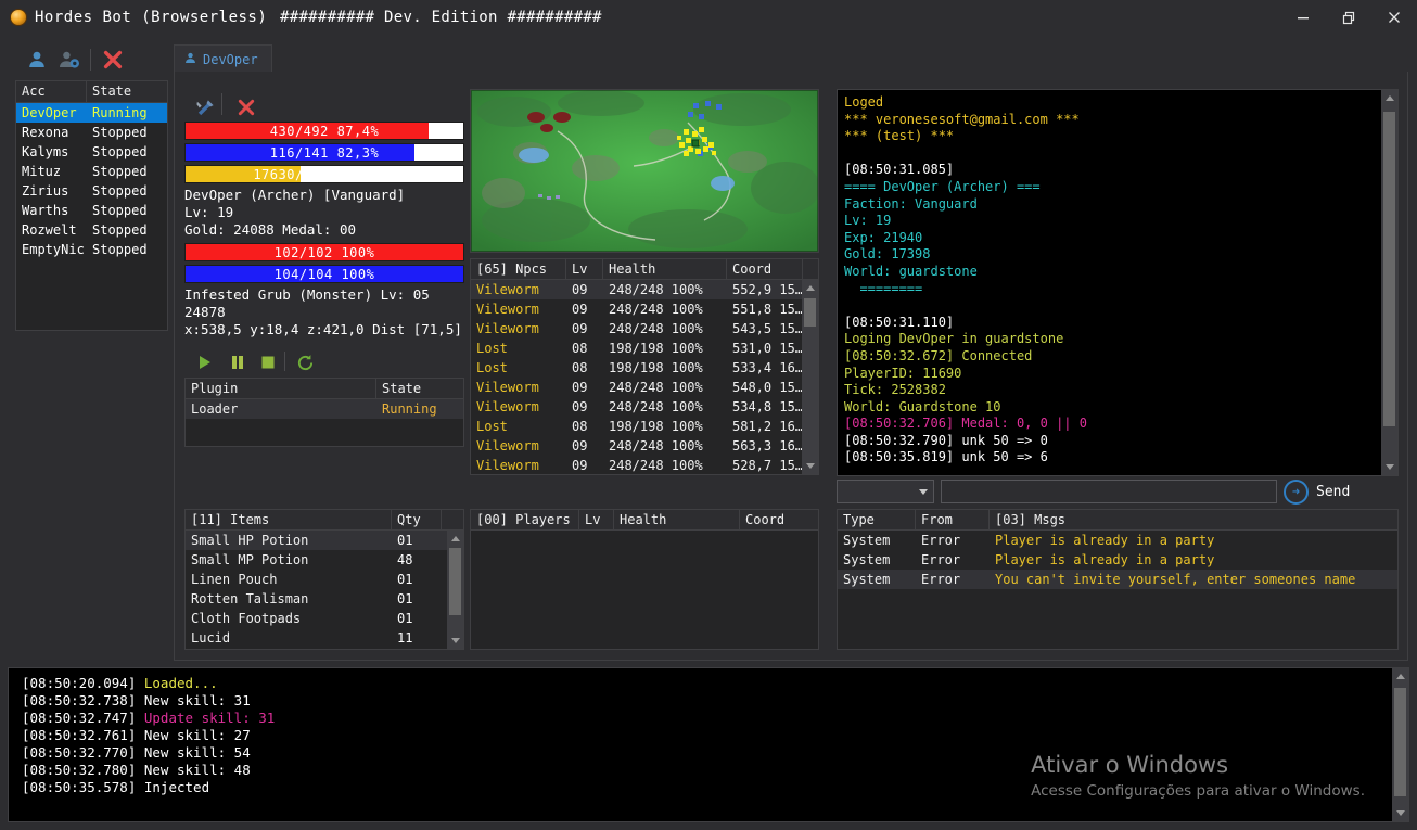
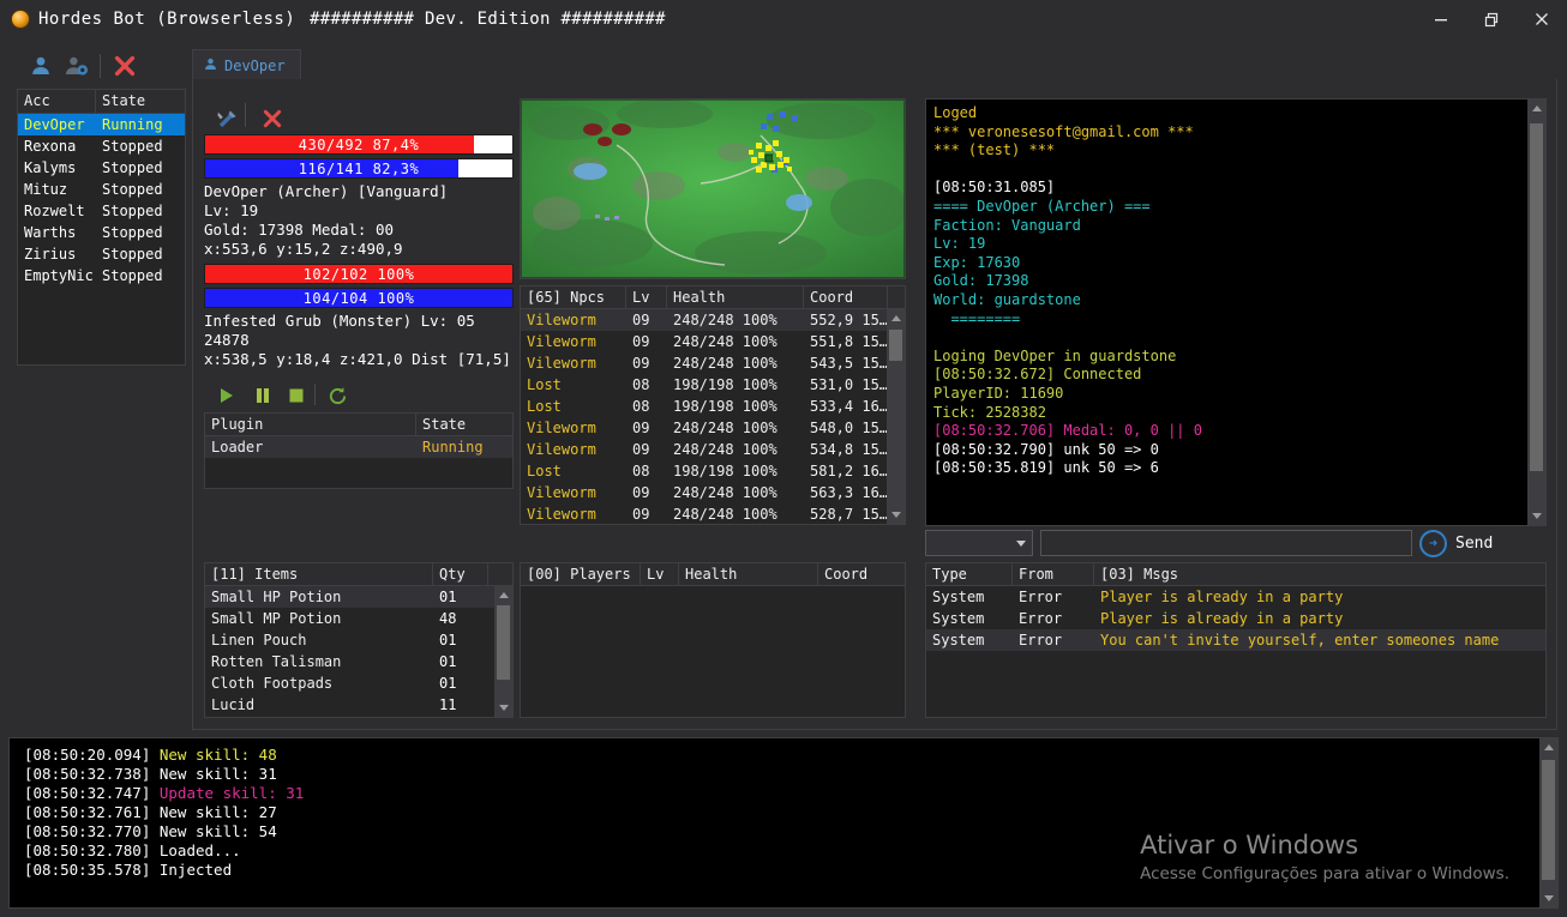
  Hordes Bot (Browserless)
  ########## Dev. Edition ##########
  Acc
  State
  DevOper
  Running
  Rexona
  Stopped
  Kalyms
  Stopped
  Mituz
  Stopped
- Zirius
+ Rozwelt
  Stopped
  Warths
  Stopped
- Rozwelt
+ Zirius
  Stopped
  EmptyNic
  Stopped
  DevOper
  430/492 87,4%
  116/141 82,3%
- 17630/42600 41,4%
  DevOper (Archer) [Vanguard]
  Lv: 19
- Gold: 24088 Medal: 00
+ Gold: 17398 Medal: 00
+ x:553,6 y:15,2 z:490,9
  102/102 100%
  104/104 100%
  Infested Grub (Monster) Lv: 05
  24878
  x:538,5 y:18,4 z:421,0 Dist [71,5]
  Plugin
  State
  Loader
  Running
  [11] Items
  Qty
  Small HP Potion
  01
  Small MP Potion
  48
  Linen Pouch
  01
  Rotten Talisman
  01
  Cloth Footpads
  01
  Lucid
  11
  [65] Npcs
  Lv
  Health
  Coord
  Vileworm
  09
  248/248 100%
  552,9 15…
  Vileworm
  09
  248/248 100%
  551,8 15…
  Vileworm
  09
  248/248 100%
  543,5 15…
  Lost
  08
  198/198 100%
  531,0 15…
  Lost
  08
  198/198 100%
  533,4 16…
  Vileworm
  09
  248/248 100%
  548,0 15…
  Vileworm
  09
  248/248 100%
  534,8 15…
  Lost
  08
  198/198 100%
  581,2 16…
  Vileworm
  09
  248/248 100%
  563,3 16…
  Vileworm
  09
  248/248 100%
  528,7 15…
  [00] Players
  Lv
  Health
  Coord
  Loged
  *** veronesesoft@gmail.com ***
  *** (test) ***
  [08:50:31.085]
  ==== DevOper (Archer) ===
  Faction: Vanguard
  Lv: 19
- Exp: 21940
+ Exp: 17630
  Gold: 17398
  World: guardstone
  ========
- [08:50:31.110]
  Loging DevOper in guardstone
  [08:50:32.672] Connected
  PlayerID: 11690
  Tick: 2528382
- World: Guardstone 10
  [08:50:32.706] Medal: 0, 0 || 0
  [08:50:32.790] unk 50 => 0
  [08:50:35.819] unk 50 => 6
  ➜
  Send
  Type
  From
  [03] Msgs
  System
  Error
  Player is already in a party
  System
  Error
  Player is already in a party
  System
  Error
  You can't invite yourself, enter someones name
- [08:50:20.094] Loaded...
+ [08:50:20.094] New skill: 48
  [08:50:32.738] New skill: 31
  [08:50:32.747] Update skill: 31
  [08:50:32.761] New skill: 27
  [08:50:32.770] New skill: 54
- [08:50:32.780] New skill: 48
+ [08:50:32.780] Loaded...
  [08:50:35.578] Injected
  Ativar o Windows
  Acesse Configurações para ativar o Windows.
